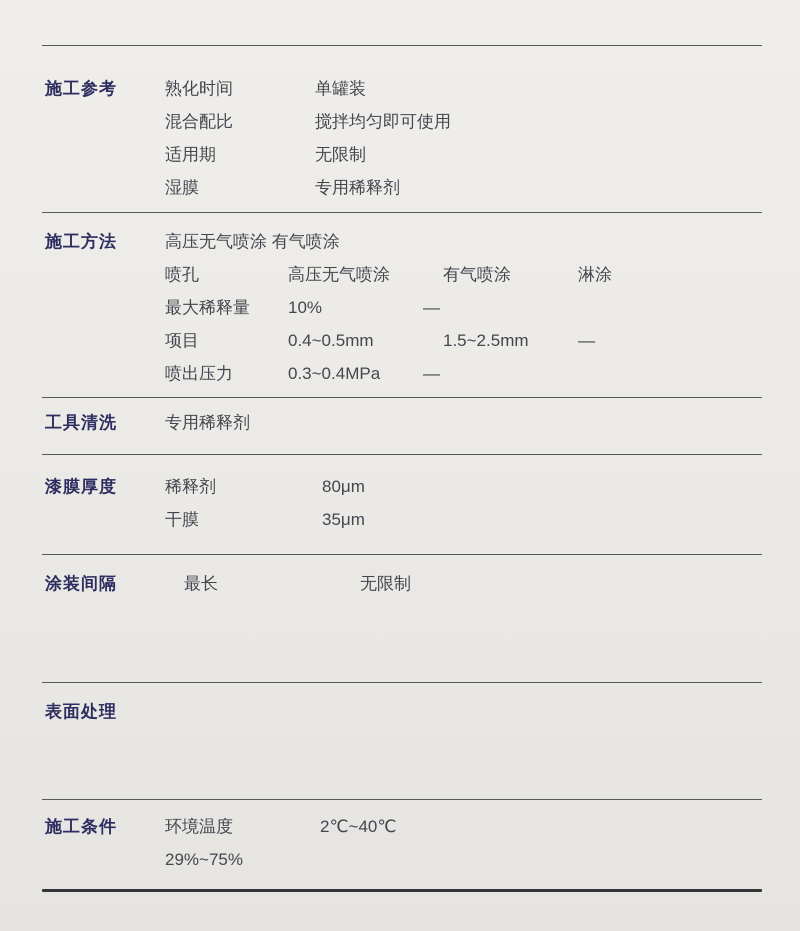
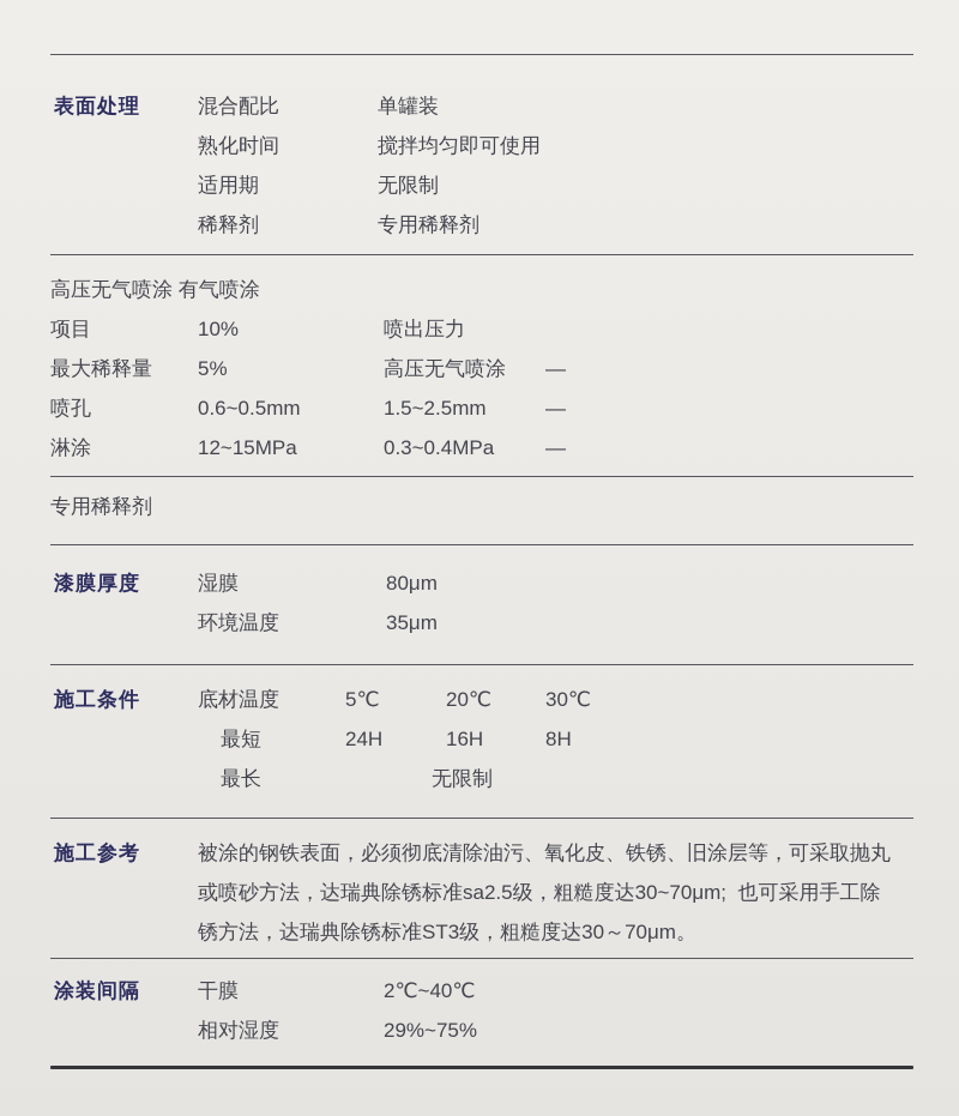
- 施工参考
+ 表面处理
- 熟化时间
+ 混合配比
  单罐装
- 混合配比
+ 熟化时间
  搅拌均匀即可使用
  适用期
  无限制
- 湿膜
+ 稀释剂
  专用稀释剂
- 施工方法
  高压无气喷涂 有气喷涂
- 喷孔
+ 项目
- 高压无气喷涂
+ 10%
- 有气喷涂
- 淋涂
+ 喷出压力
  最大稀释量
+ 5%
- 10%
+ 高压无气喷涂
  —
- 项目
+ 喷孔
- 0.4~0.5mm
+ 0.6~0.5mm
  1.5~2.5mm
  —
- 喷出压力
+ 淋涂
+ 12~15MPa
  0.3~0.4MPa
  —
- 工具清洗
  专用稀释剂
  漆膜厚度
- 稀释剂
+ 湿膜
  80μm
- 干膜
+ 环境温度
  35μm
- 涂装间隔
+ 施工条件
+ 底材温度
+ 5℃
+ 20℃
+ 30℃
+ 最短
+ 24H
+ 16H
+ 8H
  最长
  无限制
- 表面处理
+ 施工参考
+ 被涂的钢铁表面，必须彻底清除油污、氧化皮、铁锈、旧涂层等，可采取抛丸
+ 或喷砂方法，达瑞典除锈标准sa2.5级，粗糙度达30~70μm; 也可采用手工除
+ 锈方法，达瑞典除锈标准ST3级，粗糙度达30～70μm。
- 施工条件
+ 涂装间隔
- 环境温度
+ 干膜
  2℃~40℃
+ 相对湿度
  29%~75%
